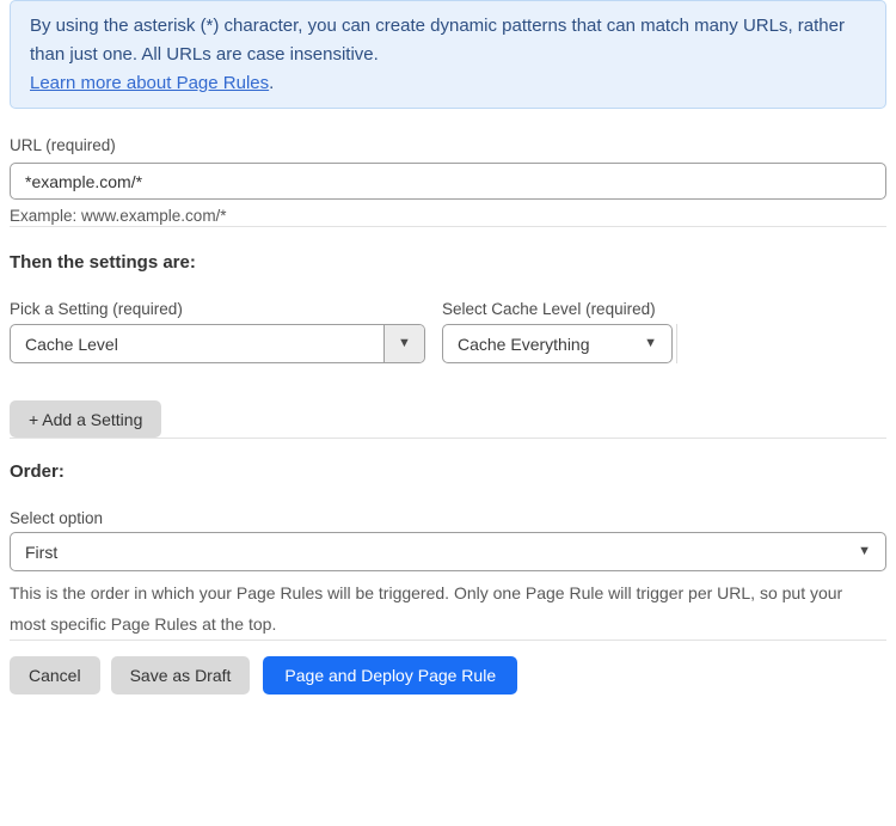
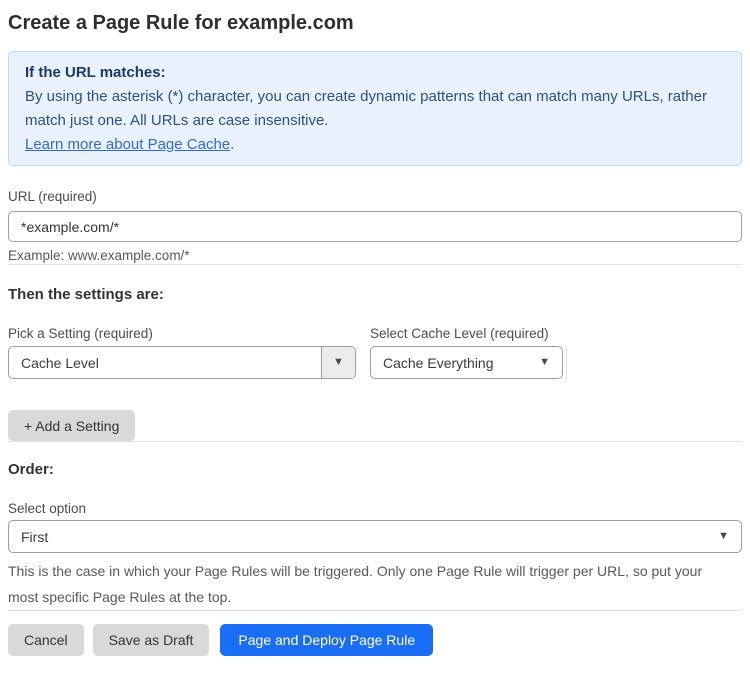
+ Create a Page Rule for example.com
+ If the URL matches:
- By using the asterisk (*) character, you can create dynamic patterns that can match many URLs, rather than just one. All URLs are case insensitive.
+ By using the asterisk (*) character, you can create dynamic patterns that can match many URLs, rather match just one. All URLs are case insensitive.
- Learn more about Page Rules.
+ Learn more about Page Cache.
  URL (required)
  *example.com/*
  Example: www.example.com/*
  Then the settings are:
  Pick a Setting (required)
  Cache Level
  ▼
  Select Cache Level (required)
  Cache Everything
  ▼
  + Add a Setting
  Order:
  Select option
  First
  ▼
- This is the order in which your Page Rules will be triggered. Only one Page Rule will trigger per URL, so put your most specific Page Rules at the top.
+ This is the case in which your Page Rules will be triggered. Only one Page Rule will trigger per URL, so put your most specific Page Rules at the top.
  Cancel
  Save as Draft
  Page and Deploy Page Rule
